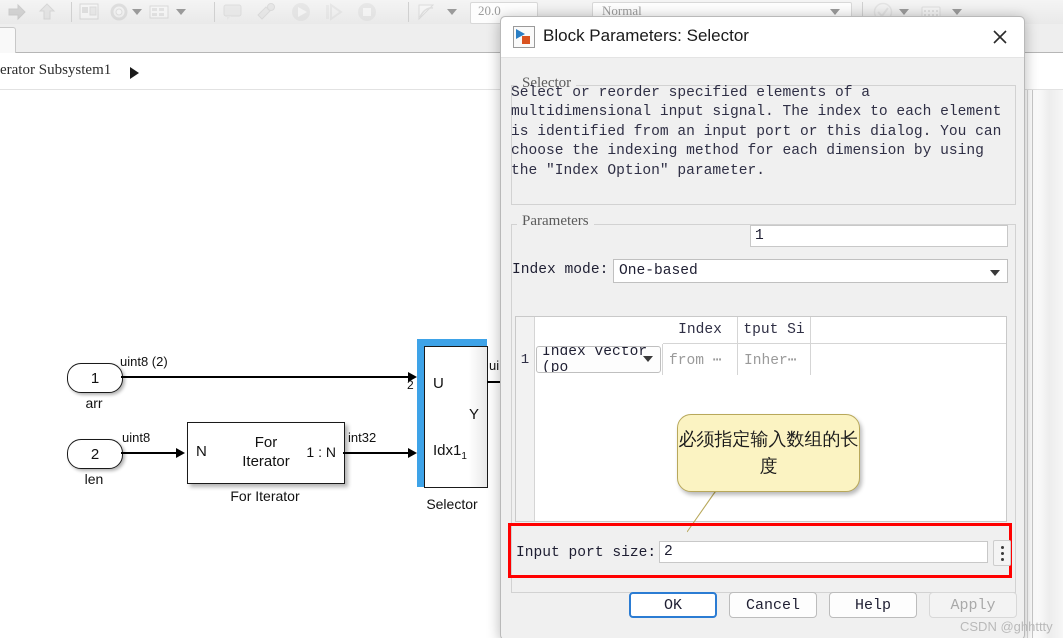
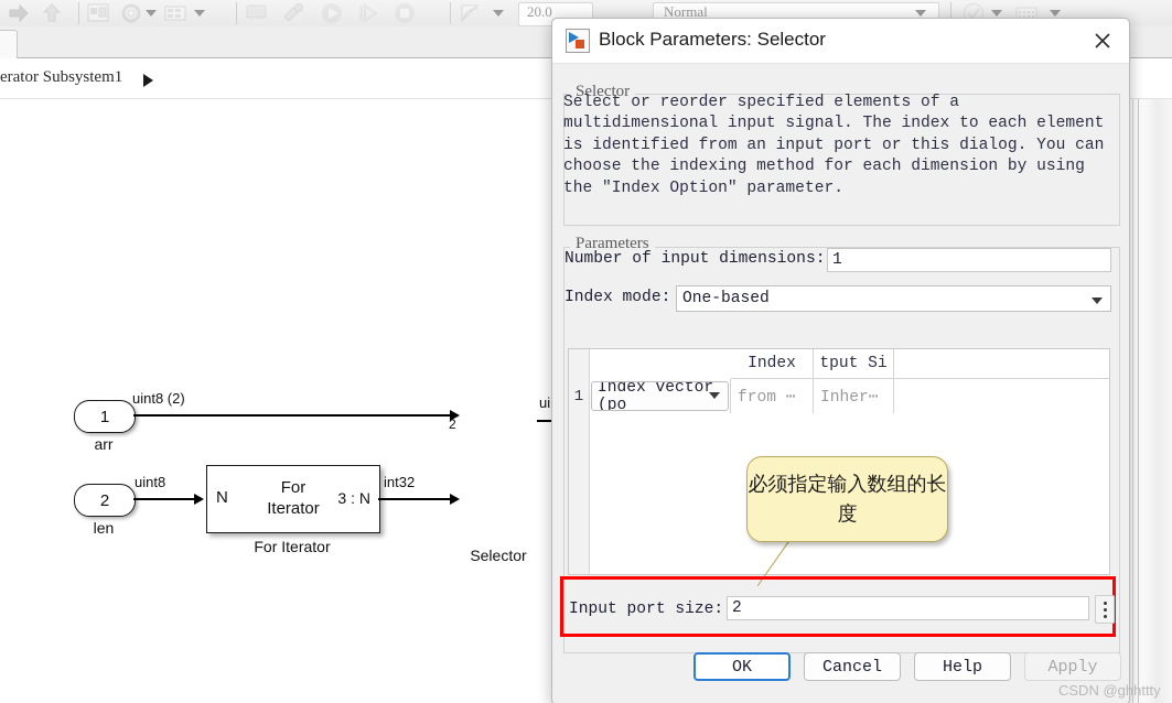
  20.0
  Normal
  erator Subsystem1
  1
  arr
  uint8 (2)
  2
  2
  len
  uint8
  N
  For
  Iterator
- 1 : N
+ 3 : N
  For Iterator
  int32
- U
- Idx11
- Y
  Selector
  ui
  Block Parameters: Selector
  Selector
  Parameters
  Select or reorder specified elements of a multidimensional input signal. The index to each element is identified from an input port or this dialog. You can choose the indexing method for each dimension by using the "Index Option" parameter.
+ Number of input dimensions:
  1
  Index mode:
  One-based
  Index
  tput Si
  1
  Index vector (po
  from ⋯
  Inher⋯
  必须指定输入数组的长度
  Input port size:
  2
  OK
  Cancel
  Help
  Apply
  CSDN @ghhttty
